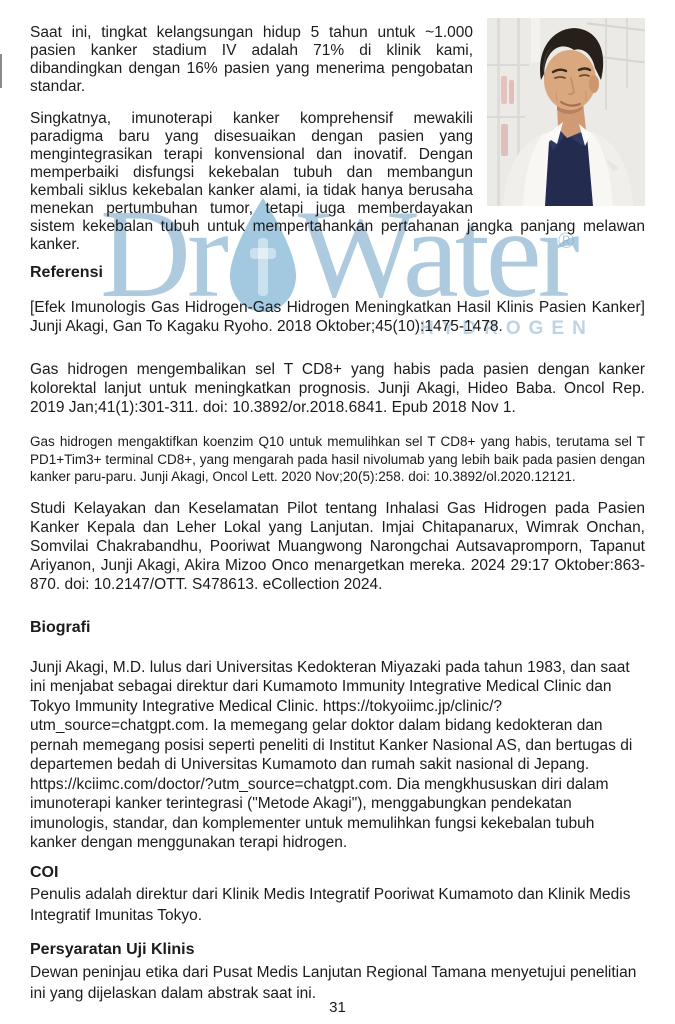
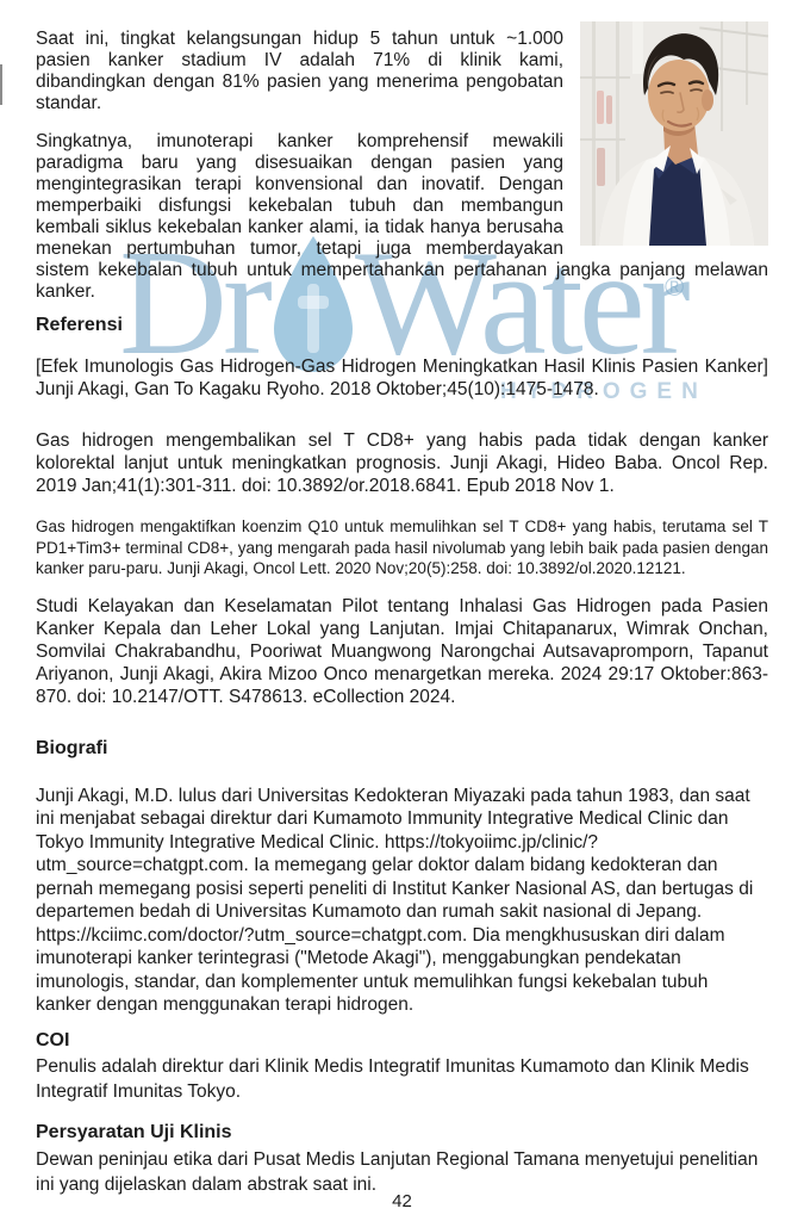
  Dr
  Water
  ®
  HYDROGEN
- Saat ini, tingkat kelangsungan hidup 5 tahun untuk ~1.000 pasien kanker stadium IV adalah 71% di klinik kami, dibandingkan dengan 16% pasien yang menerima pengobatan standar.
+ Saat ini, tingkat kelangsungan hidup 5 tahun untuk ~1.000 pasien kanker stadium IV adalah 71% di klinik kami, dibandingkan dengan 81% pasien yang menerima pengobatan standar.
  Singkatnya, imunoterapi kanker komprehensif mewakili paradigma baru yang disesuaikan dengan pasien yang mengintegrasikan terapi konvensional dan inovatif. Dengan memperbaiki disfungsi kekebalan tubuh dan membangun kembali siklus kekebalan kanker alami, ia tidak hanya berusaha menekan pertumbuhan tumor, tetapi juga memberdayakan sistem kekebalan tubuh untuk mempertahankan pertahanan jangka panjang melawan kanker.
  Referensi
  [Efek Imunologis Gas Hidrogen-Gas Hidrogen Meningkatkan Hasil Klinis Pasien Kanker] Junji Akagi, Gan To Kagaku Ryoho. 2018 Oktober;45(10):1475-1478.
- Gas hidrogen mengembalikan sel T CD8+ yang habis pada pasien dengan kanker kolorektal lanjut untuk meningkatkan prognosis. Junji Akagi, Hideo Baba. Oncol Rep. 2019 Jan;41(1):301-311. doi: 10.3892/or.2018.6841. Epub 2018 Nov 1.
+ Gas hidrogen mengembalikan sel T CD8+ yang habis pada tidak dengan kanker kolorektal lanjut untuk meningkatkan prognosis. Junji Akagi, Hideo Baba. Oncol Rep. 2019 Jan;41(1):301-311. doi: 10.3892/or.2018.6841. Epub 2018 Nov 1.
  Gas hidrogen mengaktifkan koenzim Q10 untuk memulihkan sel T CD8+ yang habis, terutama sel T PD1+Tim3+ terminal CD8+, yang mengarah pada hasil nivolumab yang lebih baik pada pasien dengan kanker paru-paru. Junji Akagi, Oncol Lett. 2020 Nov;20(5):258. doi: 10.3892/ol.2020.12121.
  Studi Kelayakan dan Keselamatan Pilot tentang Inhalasi Gas Hidrogen pada Pasien Kanker Kepala dan Leher Lokal yang Lanjutan. Imjai Chitapanarux, Wimrak Onchan, Somvilai Chakrabandhu, Pooriwat Muangwong Narongchai Autsavapromporn, Tapanut Ariyanon, Junji Akagi, Akira Mizoo Onco menargetkan mereka. 2024 29:17 Oktober:863-870. doi: 10.2147/OTT. S478613. eCollection 2024.
  Biografi
  Junji Akagi, M.D. lulus dari Universitas Kedokteran Miyazaki pada tahun 1983, dan saat ini menjabat sebagai direktur dari Kumamoto Immunity Integrative Medical Clinic dan Tokyo Immunity Integrative Medical Clinic. https://tokyoiimc.jp/clinic/?utm_source=chatgpt.com. Ia memegang gelar doktor dalam bidang kedokteran dan pernah memegang posisi seperti peneliti di Institut Kanker Nasional AS, dan bertugas di departemen bedah di Universitas Kumamoto dan rumah sakit nasional di Jepang. https://kciimc.com/doctor/?utm_source=chatgpt.com. Dia mengkhususkan diri dalam imunoterapi kanker terintegrasi ("Metode Akagi"), menggabungkan pendekatan imunologis, standar, dan komplementer untuk memulihkan fungsi kekebalan tubuh kanker dengan menggunakan terapi hidrogen.
  COI
- Penulis adalah direktur dari Klinik Medis Integratif Pooriwat Kumamoto dan Klinik Medis Integratif Imunitas Tokyo.
+ Penulis adalah direktur dari Klinik Medis Integratif Imunitas Kumamoto dan Klinik Medis Integratif Imunitas Tokyo.
  Persyaratan Uji Klinis
  Dewan peninjau etika dari Pusat Medis Lanjutan Regional Tamana menyetujui penelitian ini yang dijelaskan dalam abstrak saat ini.
- 31
+ 42
